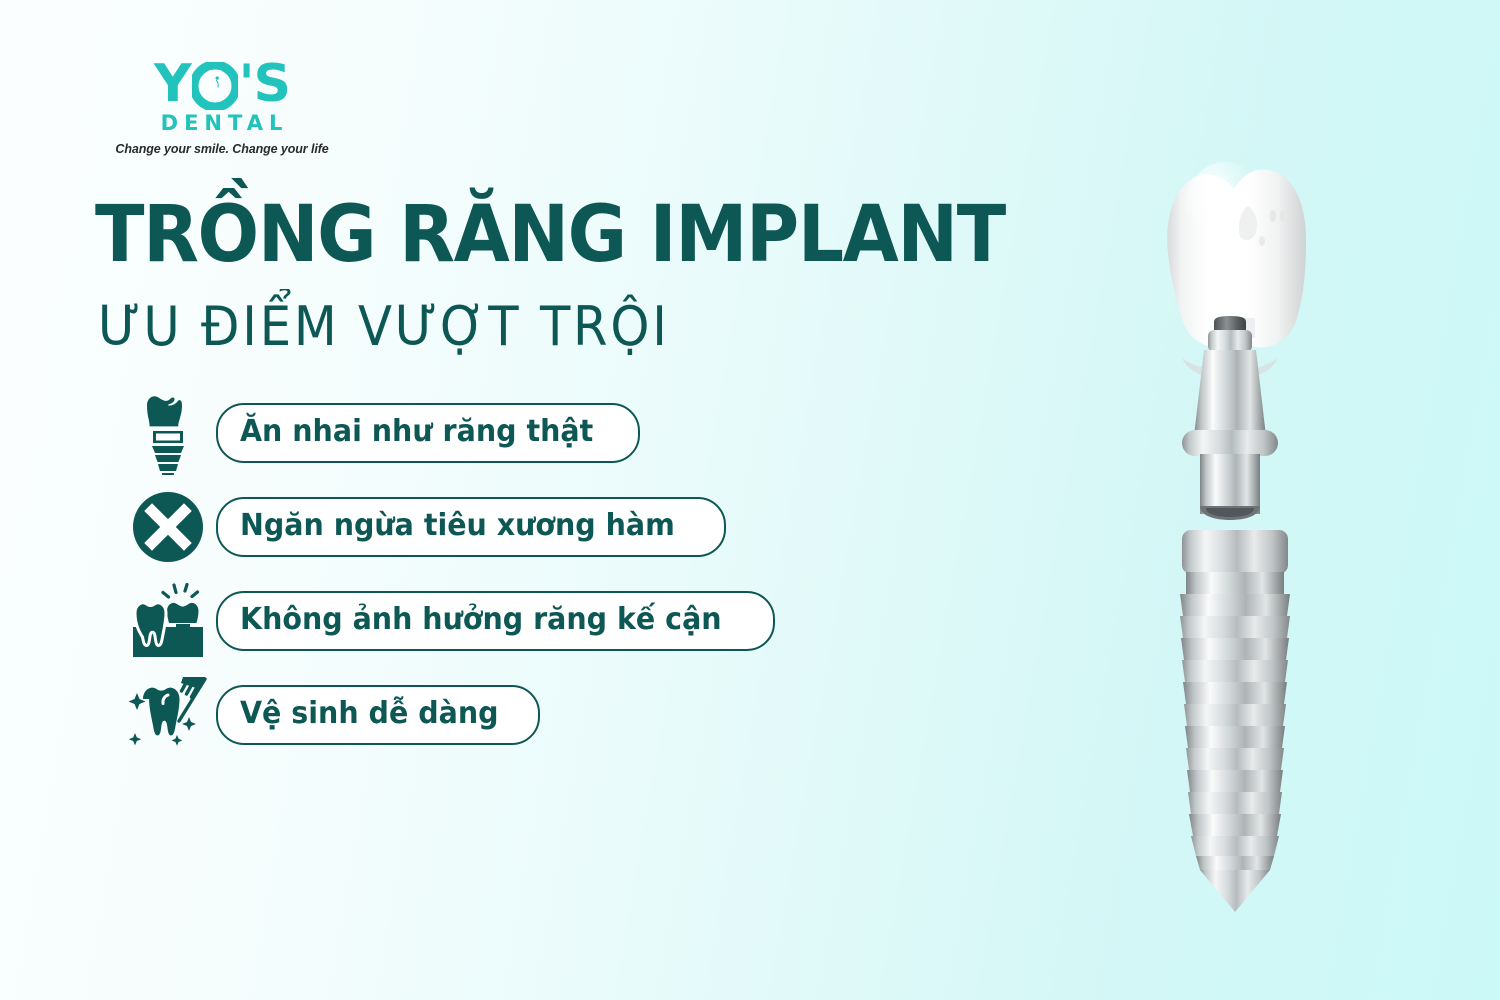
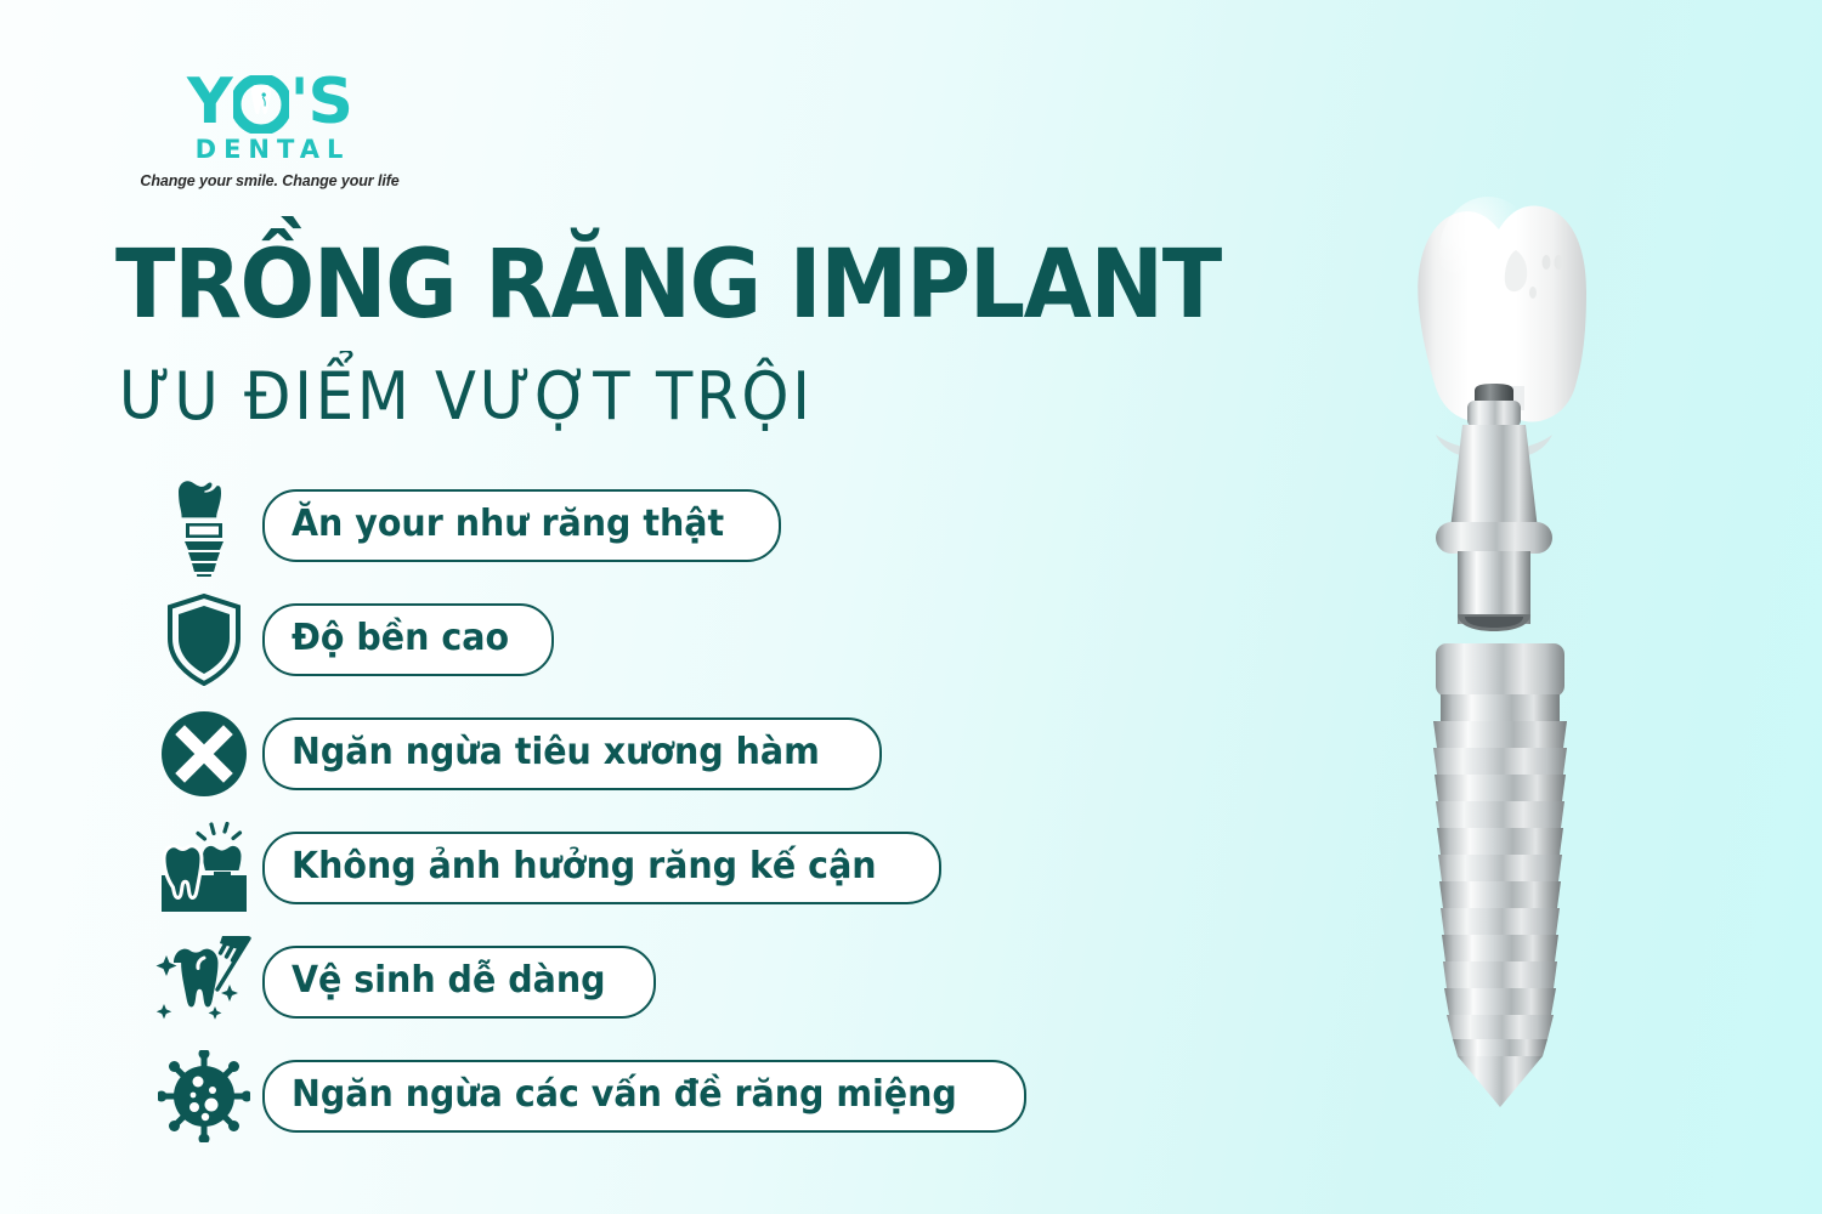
  Y
  'S
  DENTAL
  Change your smile. Change your life
  TRỒNG RĂNG IMPLANT
  ƯU ĐIỂM VƯỢT TRỘI
- Ăn nhai như răng thật
+ Ăn your như răng thật
+ Độ bền cao
  Ngăn ngừa tiêu xương hàm
  Không ảnh hưởng răng kế cận
  Vệ sinh dễ dàng
+ Ngăn ngừa các vấn đề răng miệng
